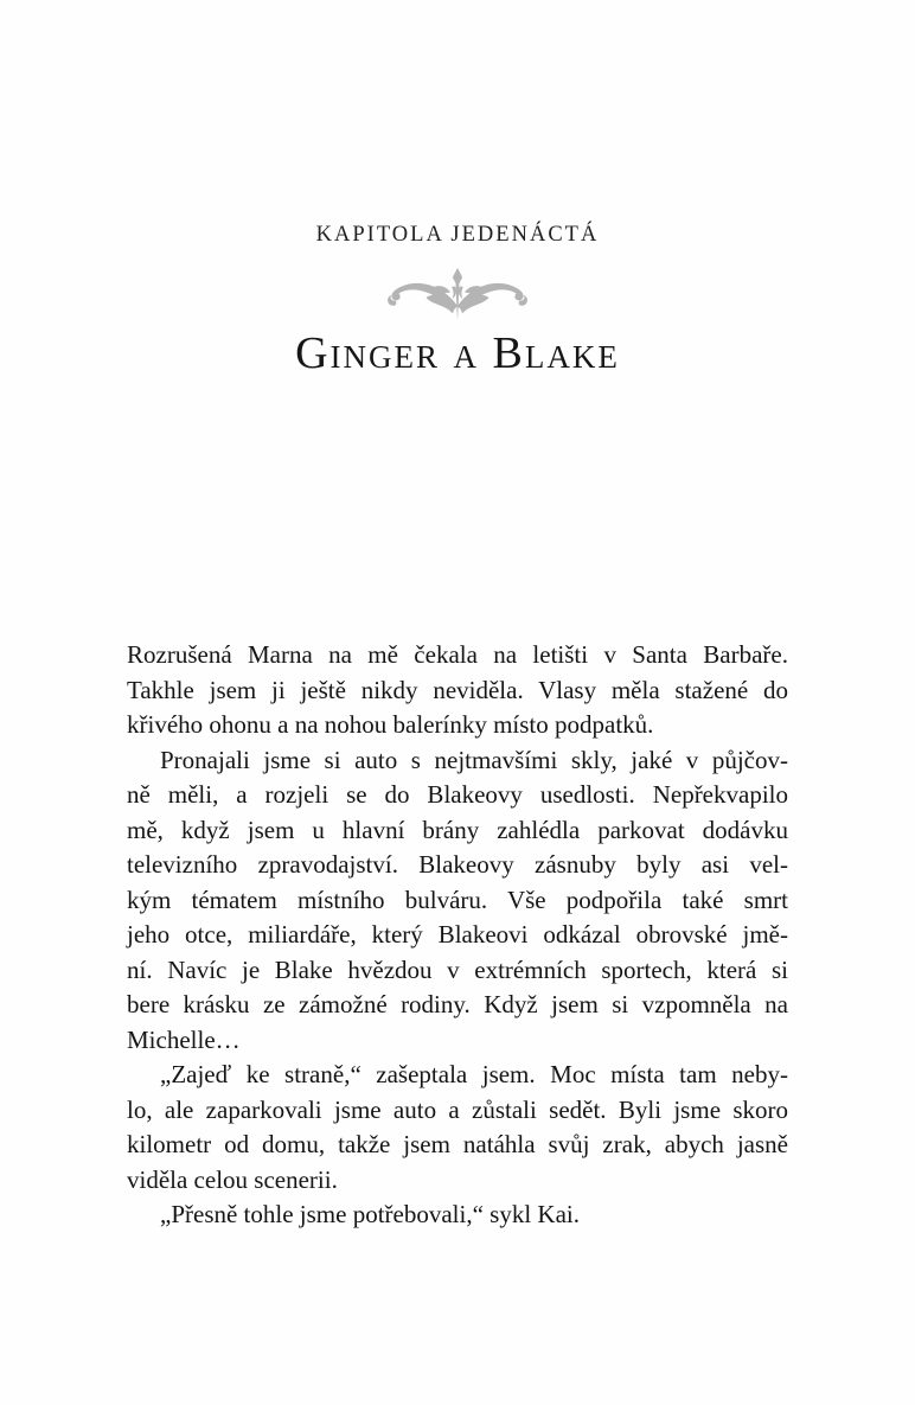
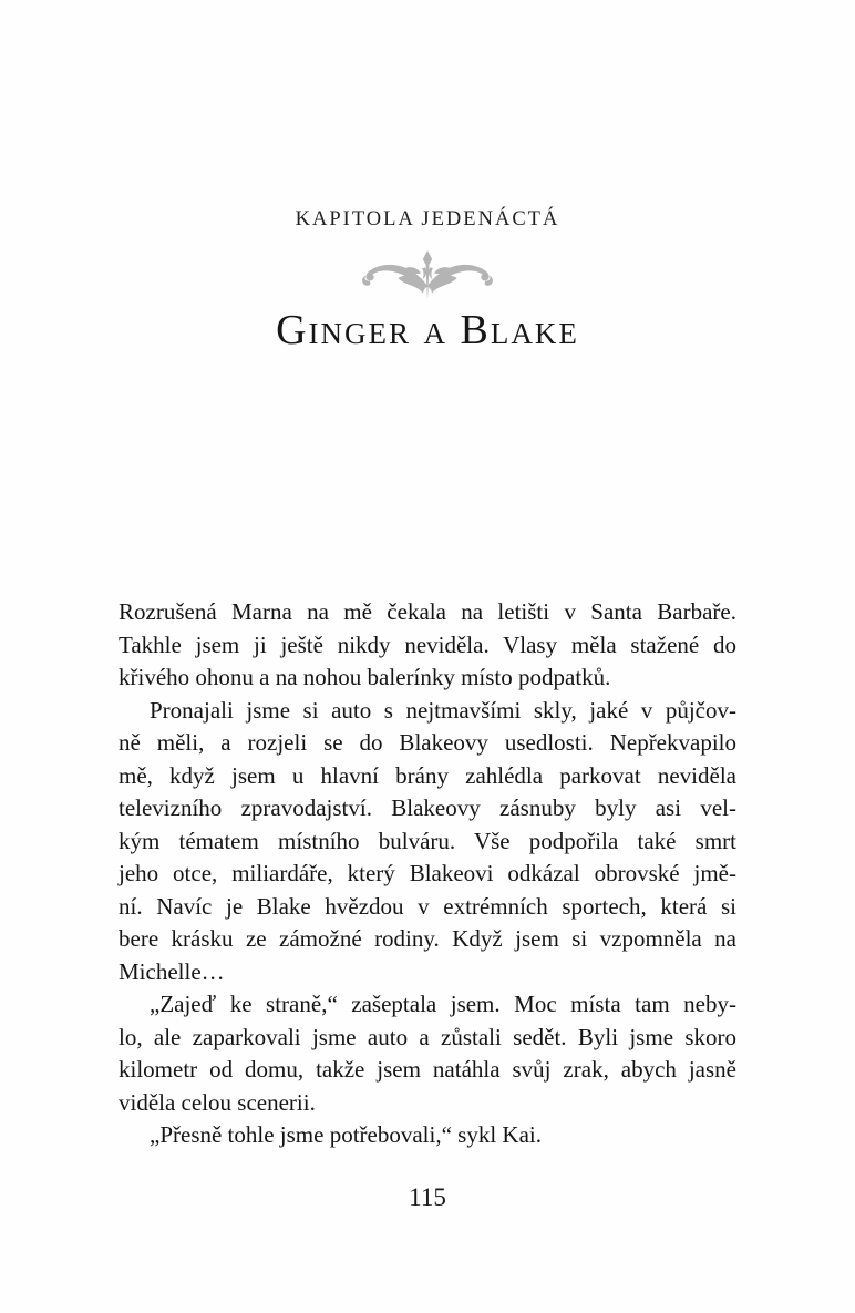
  KAPITOLA JEDENÁCTÁ
  Ginger a Blake
  Rozrušená Marna na mě čekala na letišti v Santa Barbaře.
  Takhle jsem ji ještě nikdy neviděla. Vlasy měla stažené do
  křivého ohonu a na nohou balerínky místo podpatků.
  Pronajali jsme si auto s nejtmavšími skly, jaké v půjčov-
  ně měli, a rozjeli se do Blakeovy usedlosti. Nepřekvapilo
- mě, když jsem u hlavní brány zahlédla parkovat dodávku
+ mě, když jsem u hlavní brány zahlédla parkovat neviděla
  televizního zpravodajství. Blakeovy zásnuby byly asi vel-
  kým tématem místního bulváru. Vše podpořila také smrt
  jeho otce, miliardáře, který Blakeovi odkázal obrovské jmě-
  ní. Navíc je Blake hvězdou v extrémních sportech, která si
  bere krásku ze zámožné rodiny. Když jsem si vzpomněla na
  Michelle…
  „Zajeď ke straně,“ zašeptala jsem. Moc místa tam neby-
  lo, ale zaparkovali jsme auto a zůstali sedět. Byli jsme skoro
  kilometr od domu, takže jsem natáhla svůj zrak, abych jasně
  viděla celou scenerii.
  „Přesně tohle jsme potřebovali,“ sykl Kai.
+ 115
